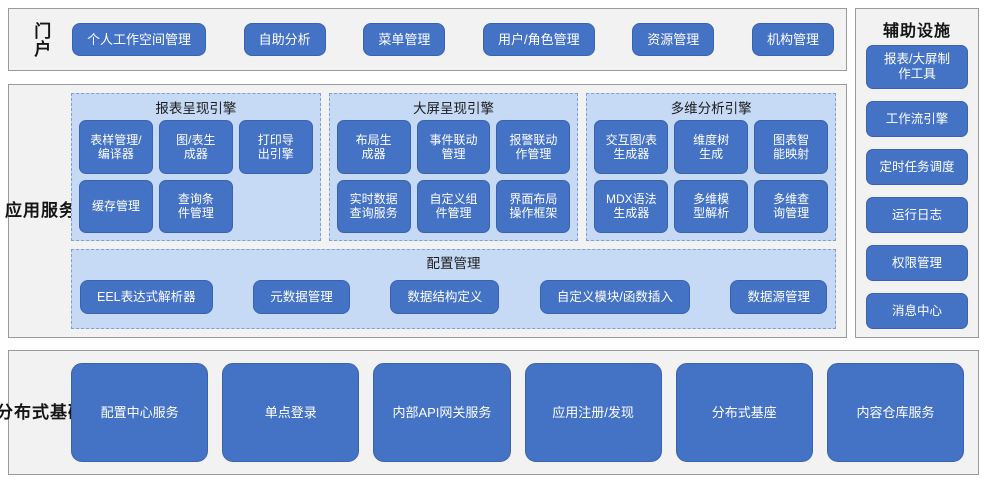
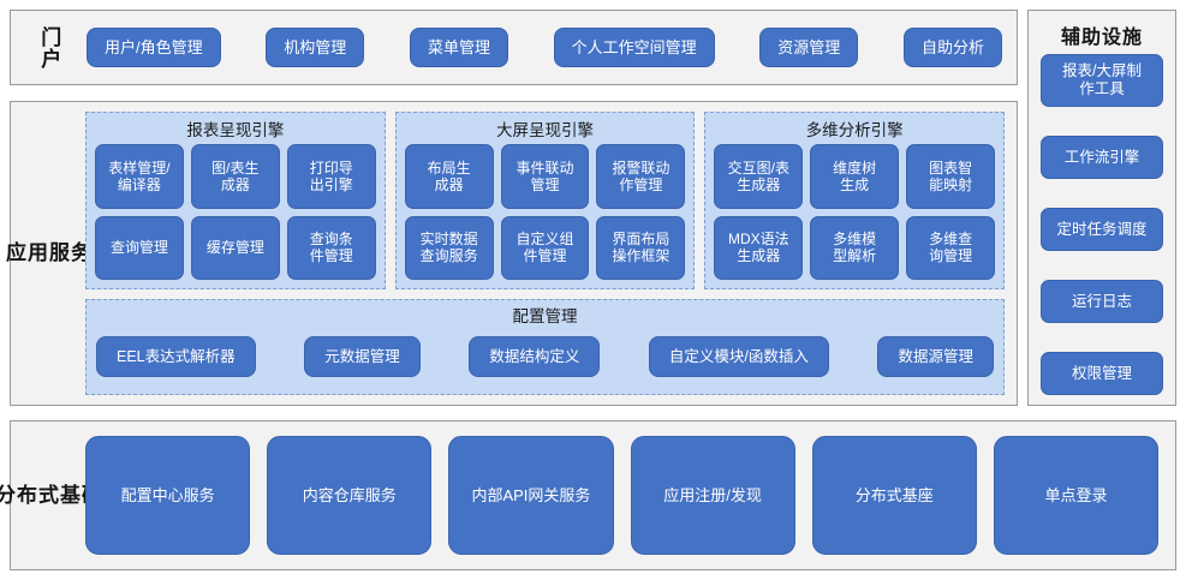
- 个人工作空间管理
+ 用户/角色管理
- 自助分析
+ 机构管理
  菜单管理
- 用户/角色管理
+ 个人工作空间管理
  资源管理
- 机构管理
+ 自助分析
  辅助设施
  报表/大屏制
  作工具
  工作流引擎
  定时任务调度
  运行日志
  权限管理
- 消息中心
  应用服务
  报表呈现引擎
  表样管理/
  编译器
  图/表生
  成器
  打印导
  出引擎
+ 查询管理
  缓存管理
  查询条
  件管理
  大屏呈现引擎
  布局生
  成器
  事件联动
  管理
  报警联动
  作管理
  实时数据
  查询服务
  自定义组
  件管理
  界面布局
  操作框架
  多维分析引擎
  交互图/表
  生成器
  维度树
  生成
  图表智
  能映射
  MDX语法
  生成器
  多维模
  型解析
  多维查
  询管理
  配置管理
  EEL表达式解析器
  元数据管理
  数据结构定义
  自定义模块/函数插入
  数据源管理
  分布式基
  配置中心服务
- 单点登录
+ 内容仓库服务
  内部API网关服务
  应用注册/发现
  分布式基座
- 内容仓库服务
+ 单点登录
